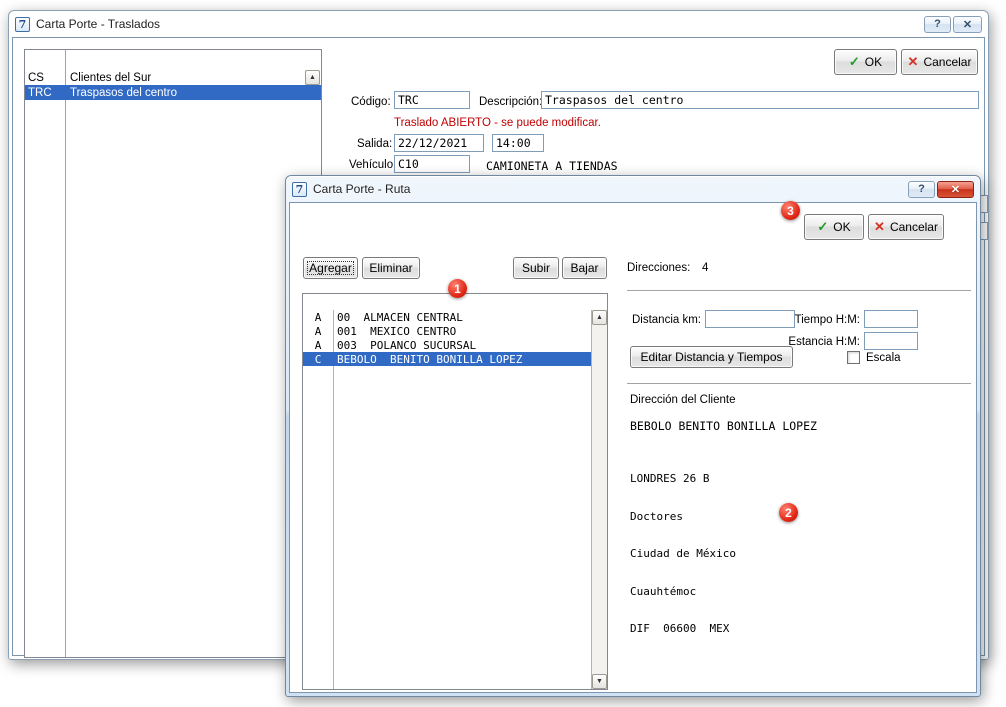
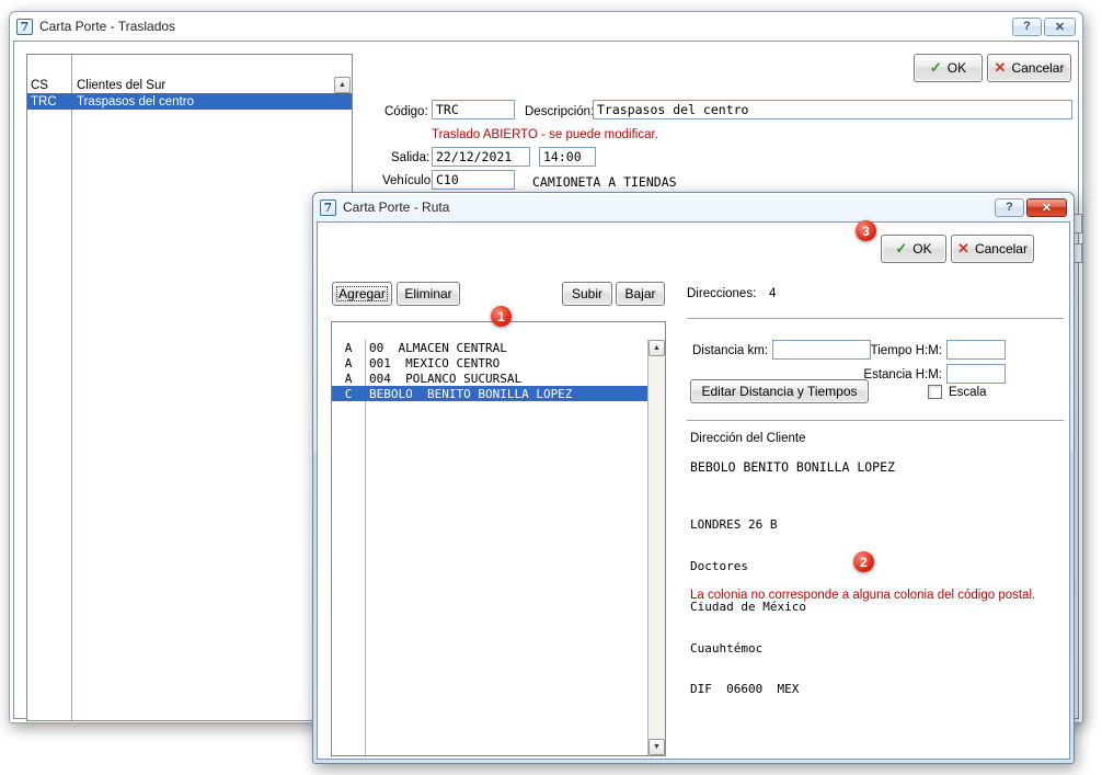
  7
  Carta Porte - Traslados
  ?
  ✕
  ✓
  OK
  ✕
  Cancelar
  CS
  Clientes del Sur
  TRC
  Traspasos del centro
  Código:
  TRC
  Descripción
  Traspasos del centro
  Traslado ABIERTO - se puede modificar.
  Salida:
  22/12/2021
  14:00
  Vehículo
  C10
  CAMIONETA A TIENDAS
  7
  Carta Porte - Ruta
  ?
  ✕
  ✓
  OK
  ✕
  Cancelar
  Agregar
  Eliminar
  Subir
  Bajar
  Direcciones:
  4
  A
  00 ALMACEN CENTRAL
  A
  001 MEXICO CENTRO
  A
- 003 POLANCO SUCURSAL
+ 004 POLANCO SUCURSAL
  C
  BEBOLO BENITO BONILLA LOPEZ
  Distancia km:
  Tiempo H:M:
  Estancia H:M:
  Editar Distancia y Tiempos
  Escala
  Dirección del Cliente
  BEBOLO BENITO BONILLA LOPEZ
  LONDRES 26 B
  Doctores
  Ciudad de México
  Cuauhtémoc
  DIF 06600 MEX
+ La colonia no corresponde a alguna colonia del código postal.
  1
  2
  3
